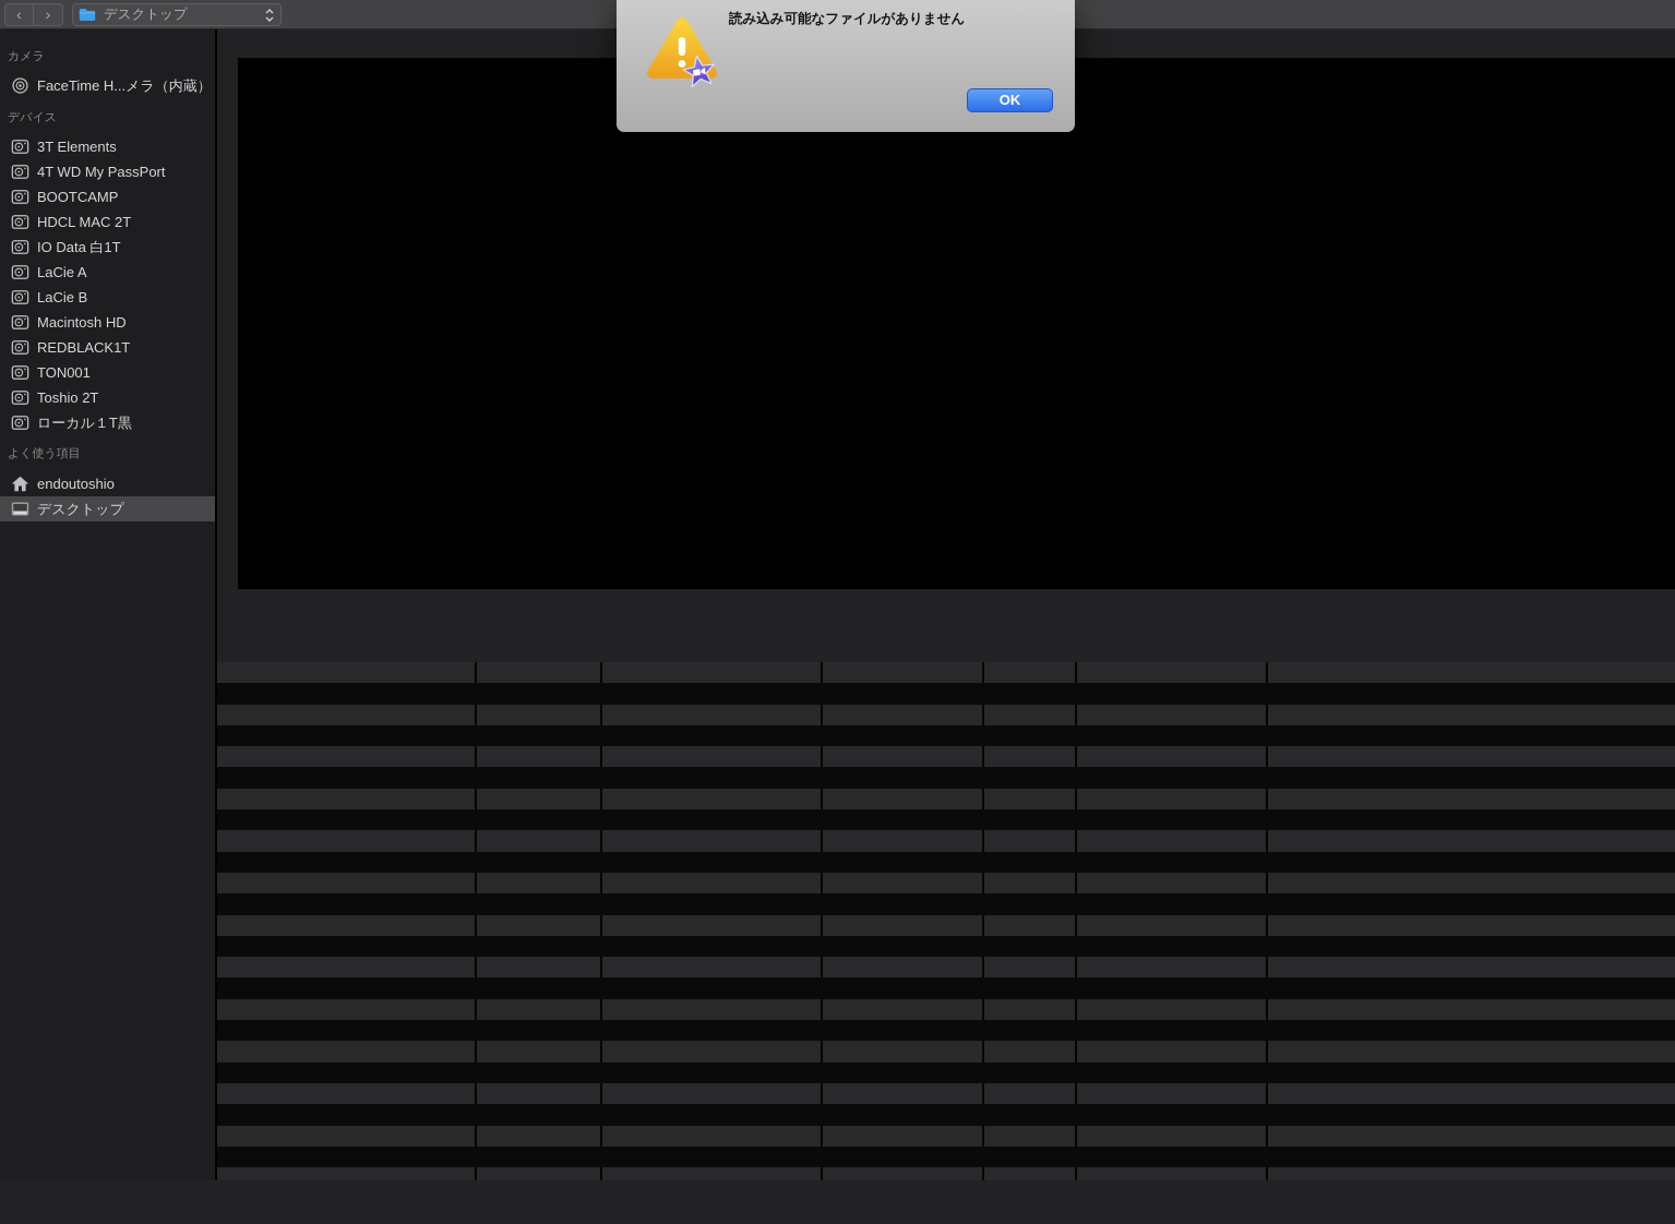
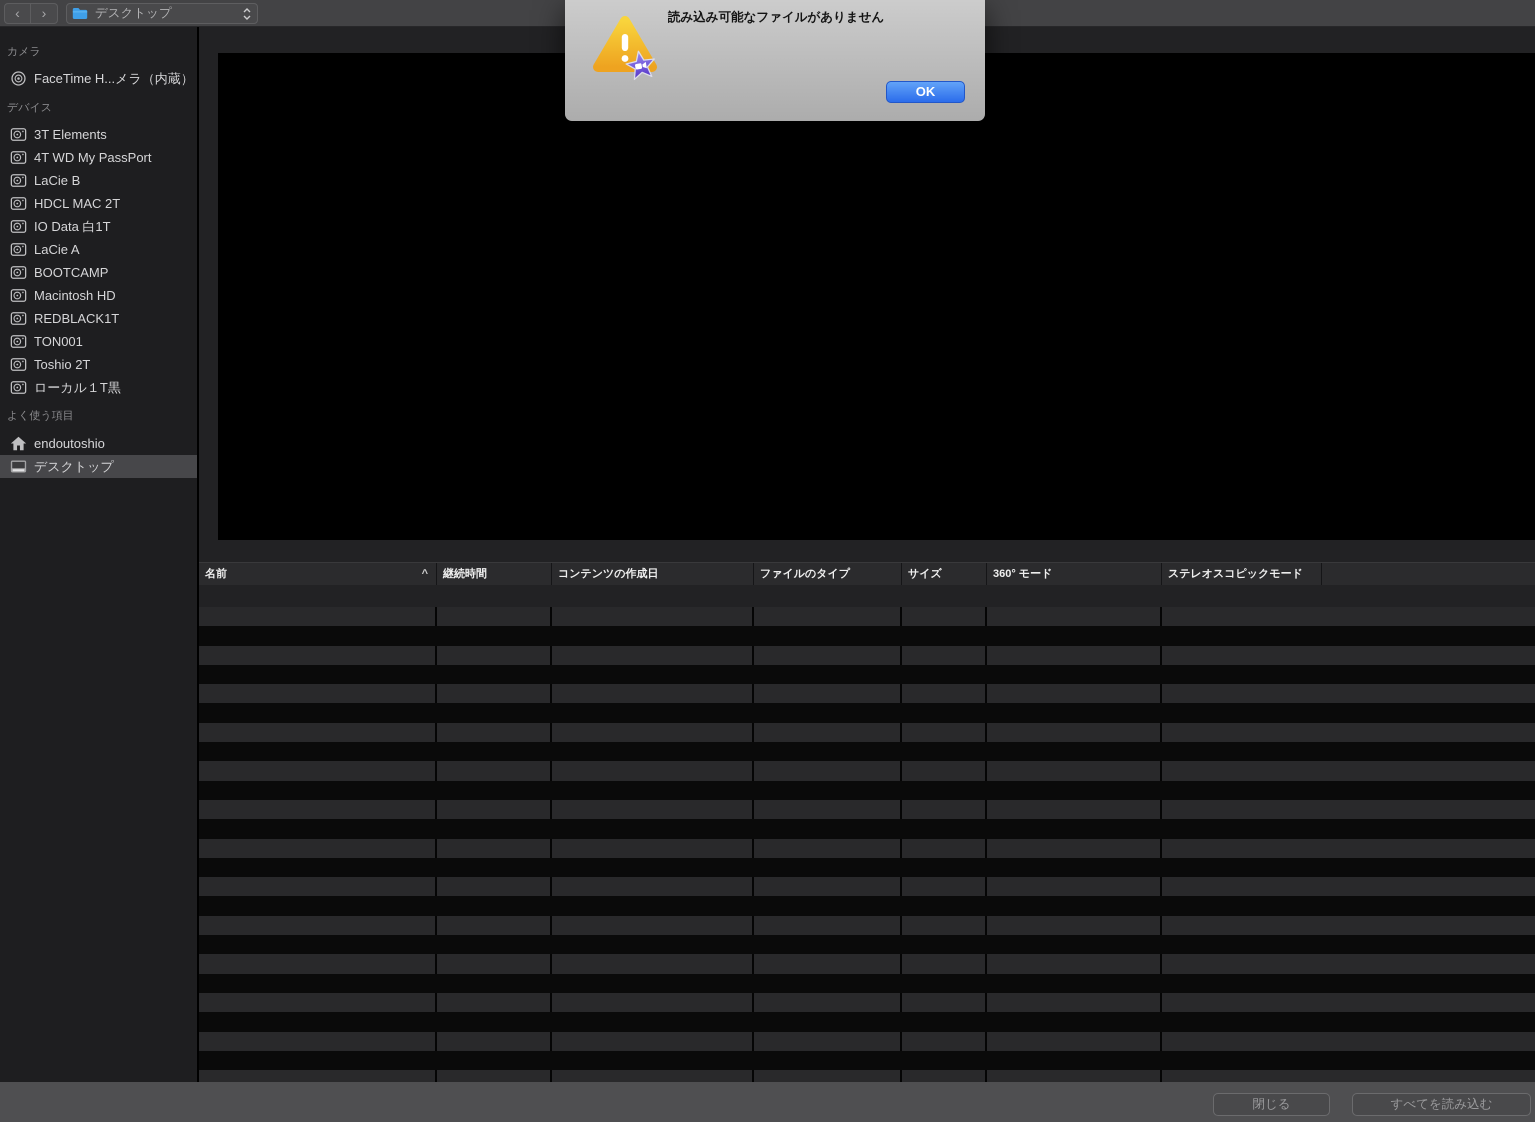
  ‹
  ›
  デスクトップ
  カメラ
  FaceTime H...メラ（内蔵）
  デバイス
  3T Elements
  4T WD My PassPort
- BOOTCAMP
+ LaCie B
  HDCL MAC 2T
  IO Data 白1T
  LaCie A
- LaCie B
+ BOOTCAMP
  Macintosh HD
  REDBLACK1T
  TON001
  Toshio 2T
  ローカル１T黒
  よく使う項目
  endoutoshio
  デスクトップ
+ 名前
+ ^
+ 継続時間
+ コンテンツの作成日
+ ファイルのタイプ
+ サイズ
+ 360° モード
+ ステレオスコピックモード
+ 閉じる
+ すべてを読み込む
  読み込み可能なファイルがありません
  OK
